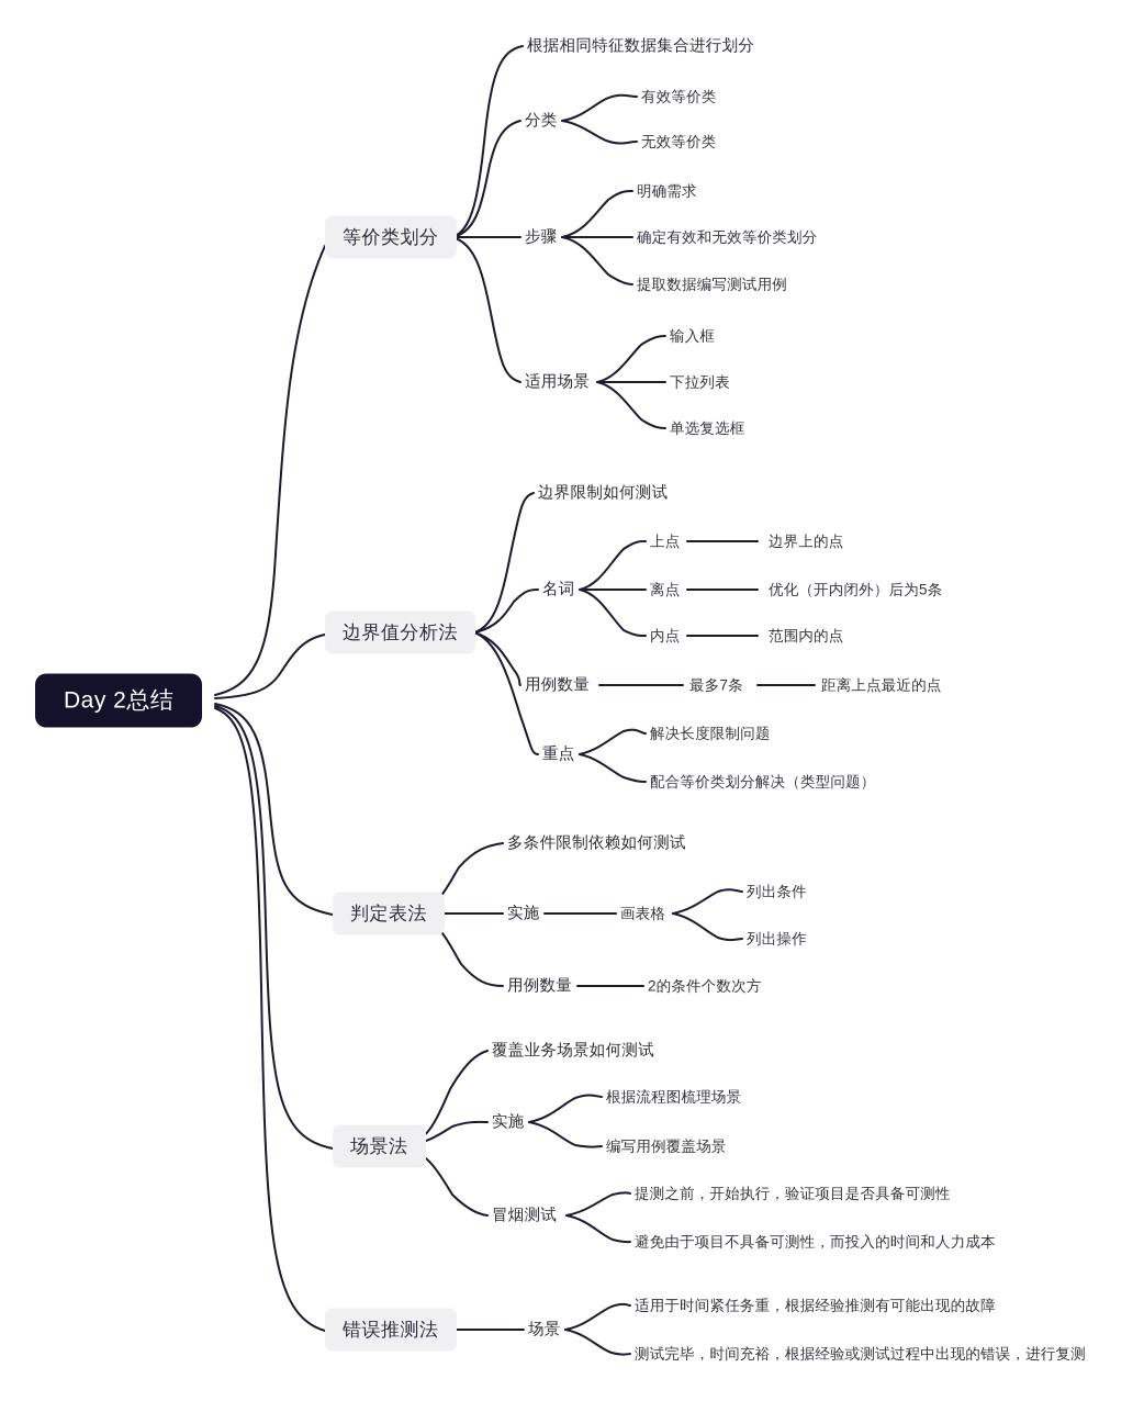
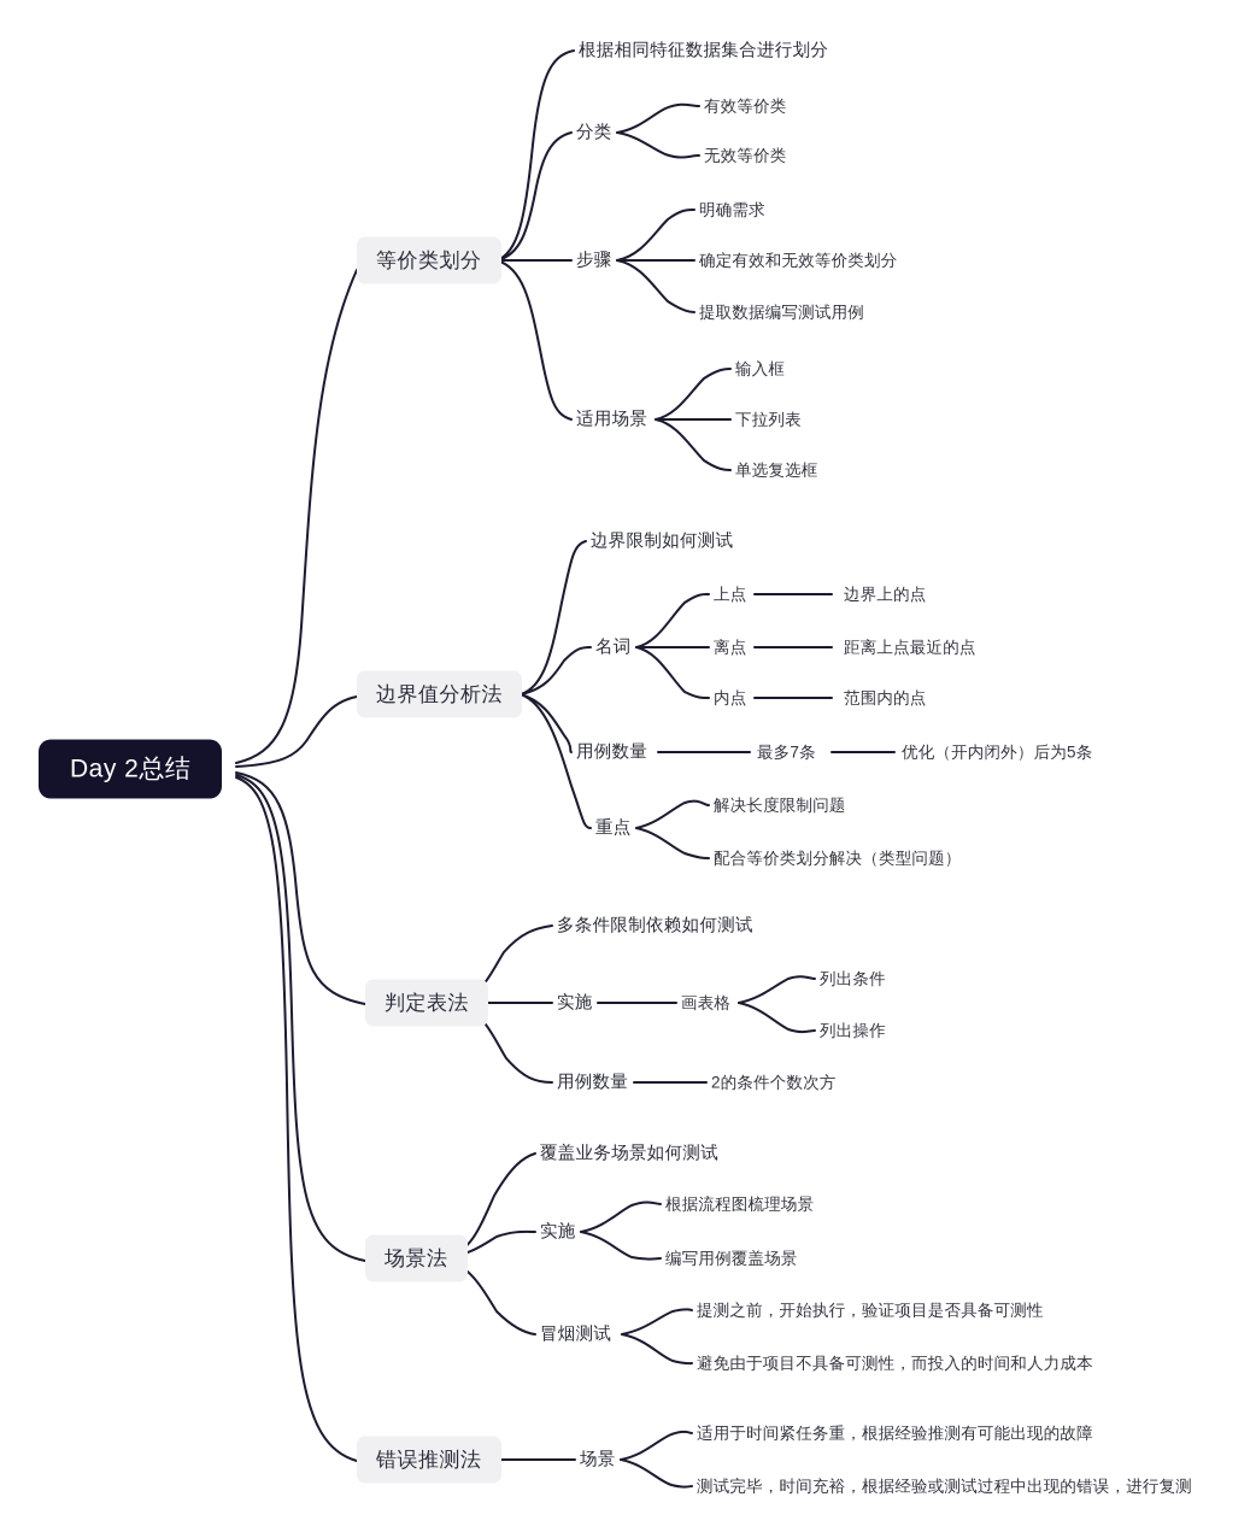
  Day 2总结
  等价类划分
  根据相同特征数据集合进行划分
  分类
  有效等价类
  无效等价类
  步骤
  明确需求
  确定有效和无效等价类划分
  提取数据编写测试用例
  适用场景
  输入框
  下拉列表
  单选复选框
  边界值分析法
  边界限制如何测试
  名词
  上点
  边界上的点
  离点
- 优化（开内闭外）后为5条
+ 距离上点最近的点
  内点
  范围内的点
  用例数量
  最多7条
- 距离上点最近的点
+ 优化（开内闭外）后为5条
  重点
  解决长度限制问题
  配合等价类划分解决（类型问题）
  判定表法
  多条件限制依赖如何测试
  实施
  画表格
  列出条件
  列出操作
  用例数量
  2的条件个数次方
  场景法
  覆盖业务场景如何测试
  实施
  根据流程图梳理场景
  编写用例覆盖场景
  冒烟测试
  提测之前，开始执行，验证项目是否具备可测性
  避免由于项目不具备可测性，而投入的时间和人力成本
  错误推测法
  场景
  适用于时间紧任务重，根据经验推测有可能出现的故障
  测试完毕，时间充裕，根据经验或测试过程中出现的错误，进行复测
